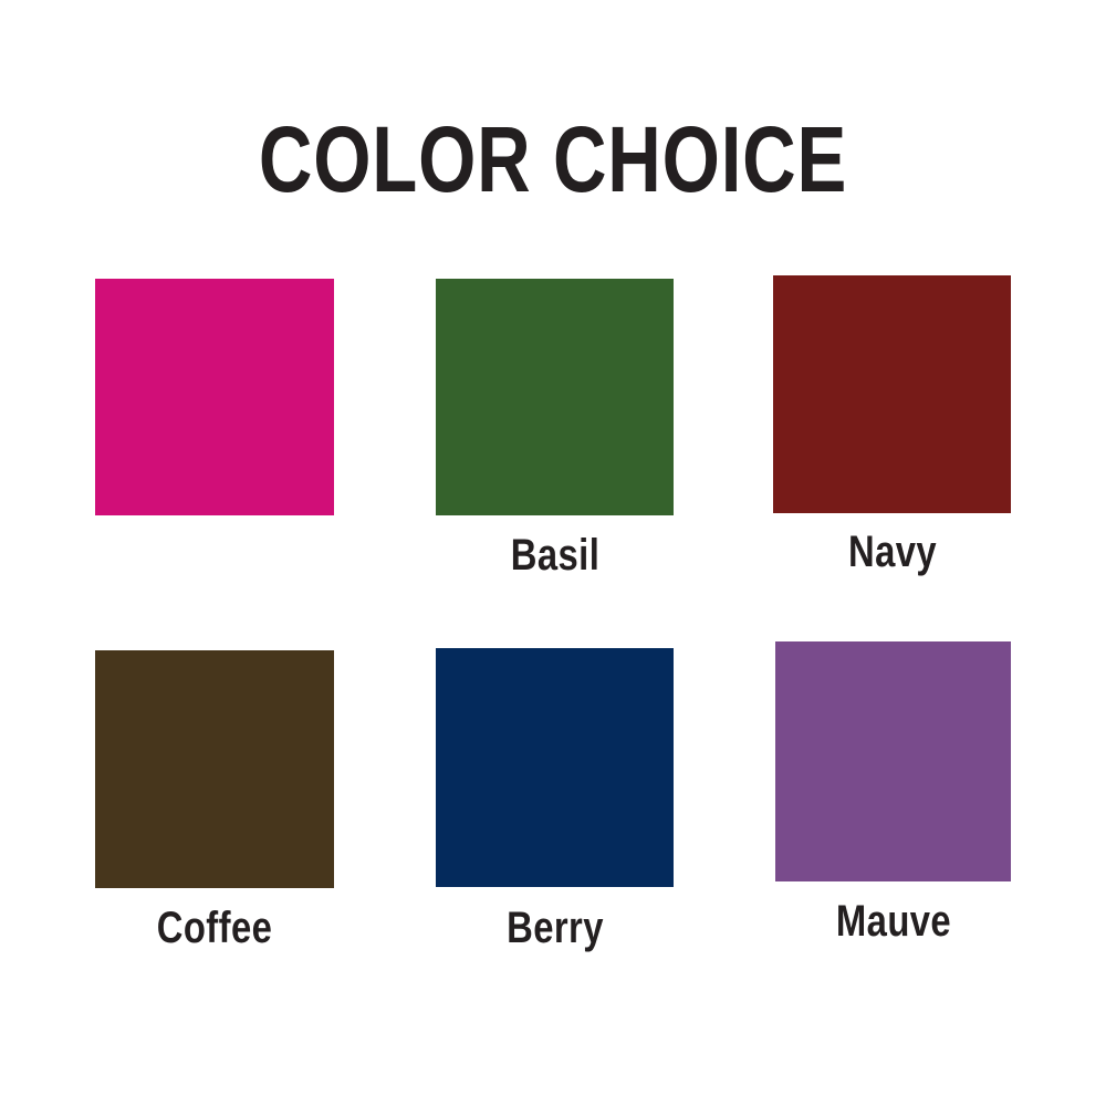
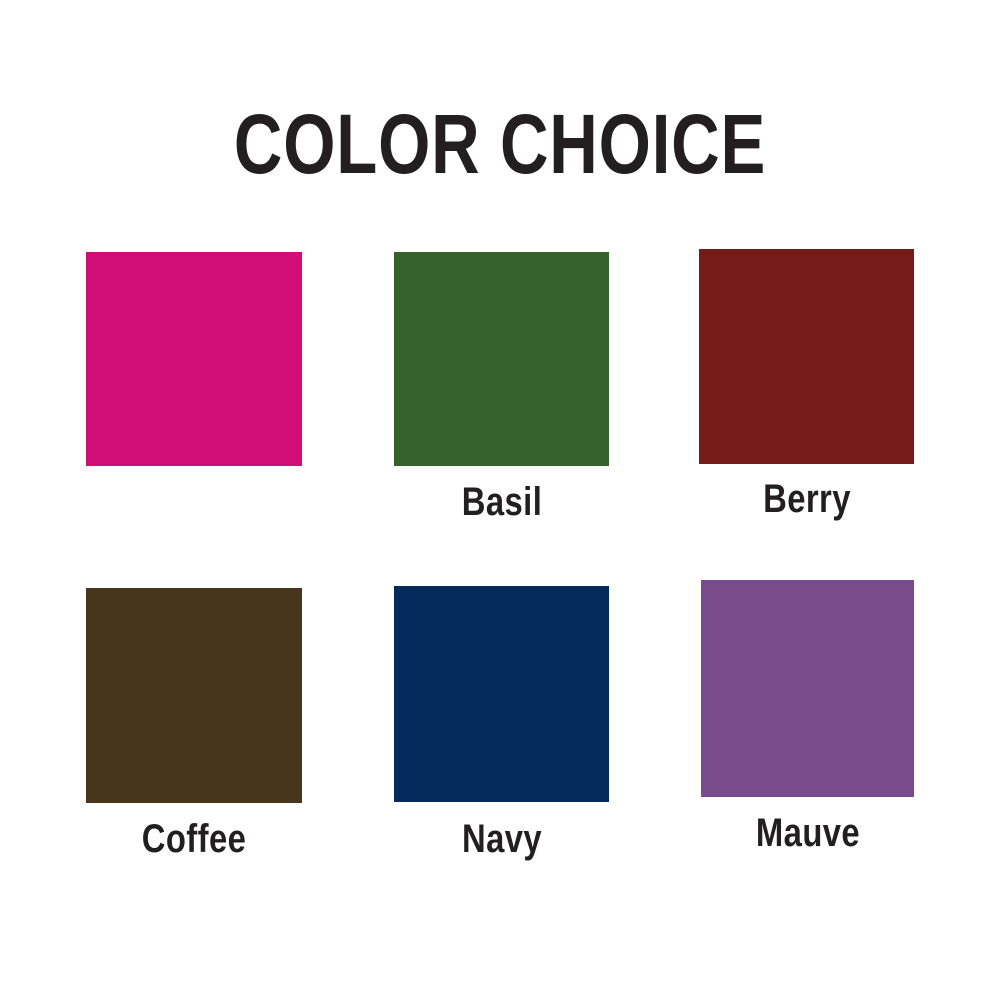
  COLOR CHOICE
  Basil
- Navy
+ Berry
  Coffee
- Berry
+ Navy
  Mauve
